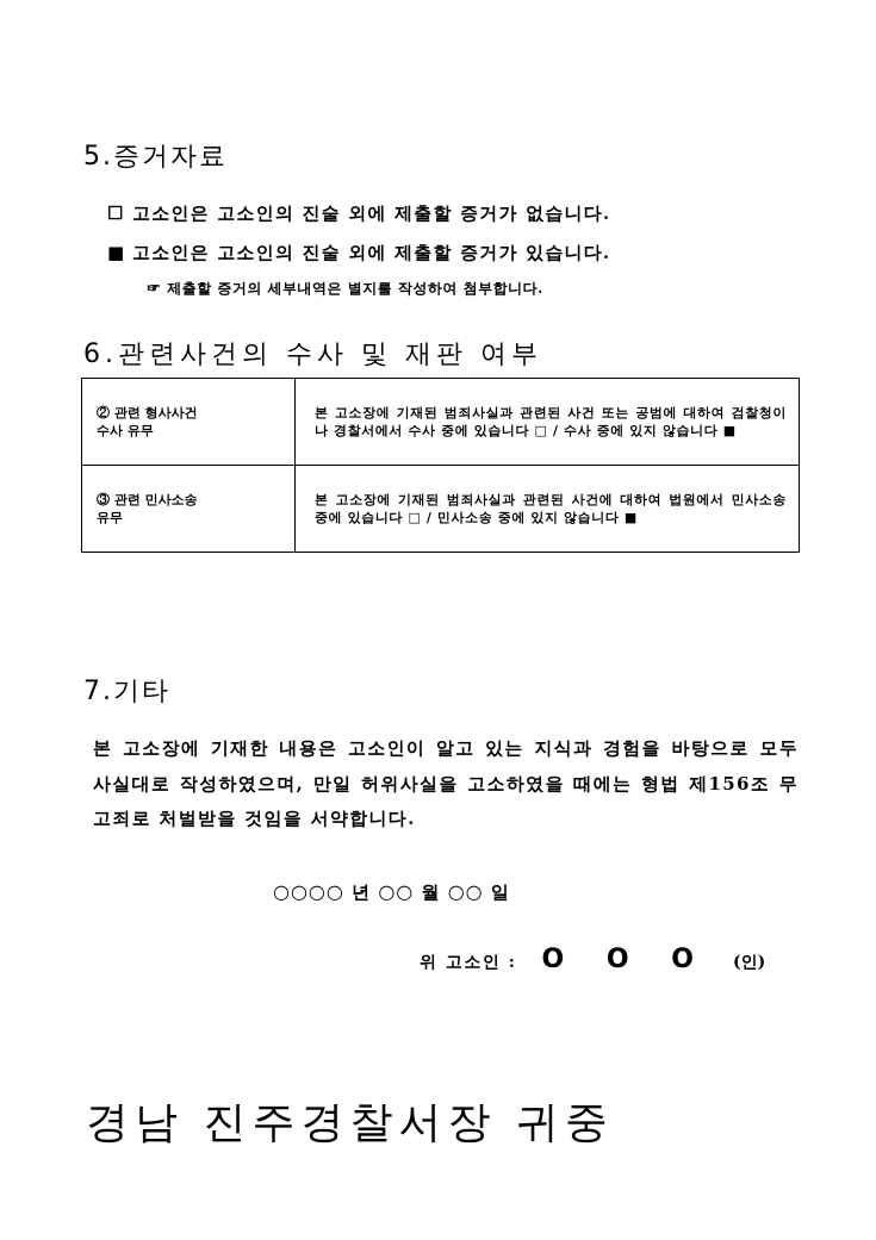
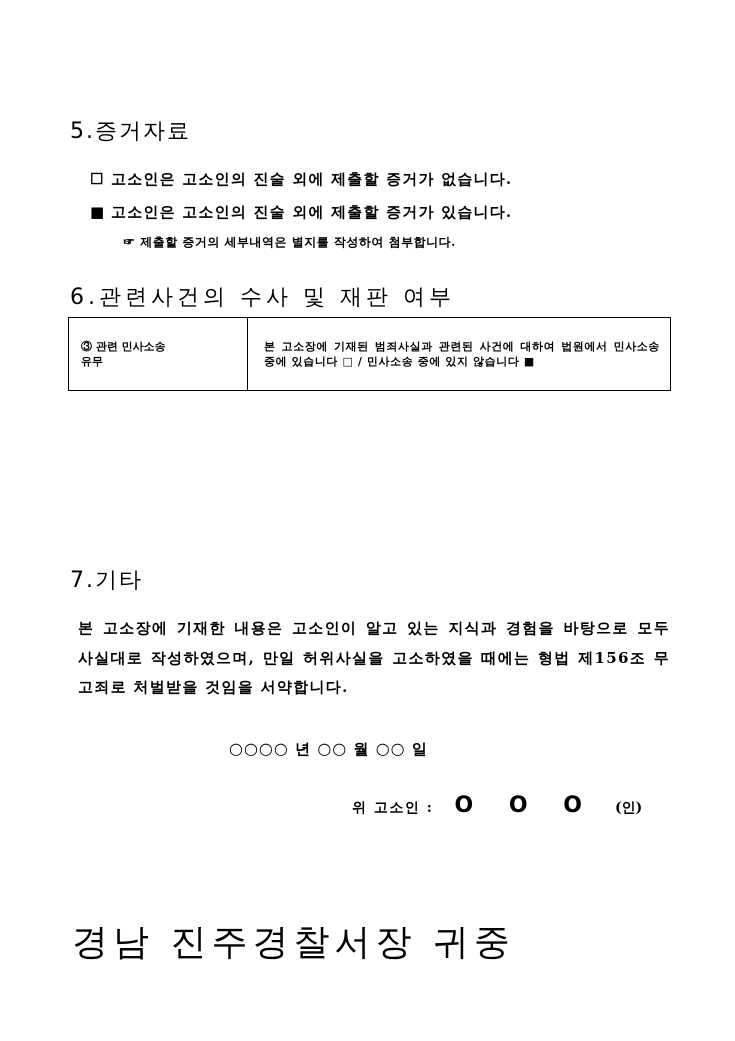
  5.증거자료
  ☐ 고소인은 고소인의 진술 외에 제출할 증거가 없습니다.
  ■ 고소인은 고소인의 진술 외에 제출할 증거가 있습니다.
  ☞ 제출할 증거의 세부내역은 별지를 작성하여 첨부합니다.
  6.관련사건의 수사 및 재판 여부
- ② 관련 형사사건 수사 유무	본 고소장에 기재된 범죄사실과 관련된 사건 또는 공범에 대하여 검찰청이나 경찰서에서 수사 중에 있습니다 □ / 수사 중에 있지 않습니다 ■
  ③ 관련 민사소송 유무	본 고소장에 기재된 범죄사실과 관련된 사건에 대하여 법원에서 민사소송 중에 있습니다 □ / 민사소송 중에 있지 않습니다 ■
  7.기타
  본 고소장에 기재한 내용은 고소인이 알고 있는 지식과 경험을 바탕으로 모두 사실대로 작성하였으며, 만일 허위사실을 고소하였을 때에는 형법 제156조 무고죄로 처벌받을 것임을 서약합니다.
  ○○○○ 년 ○○ 월 ○○ 일
  위 고소인 : O O O (인)
  경남 진주경찰서장 귀중
